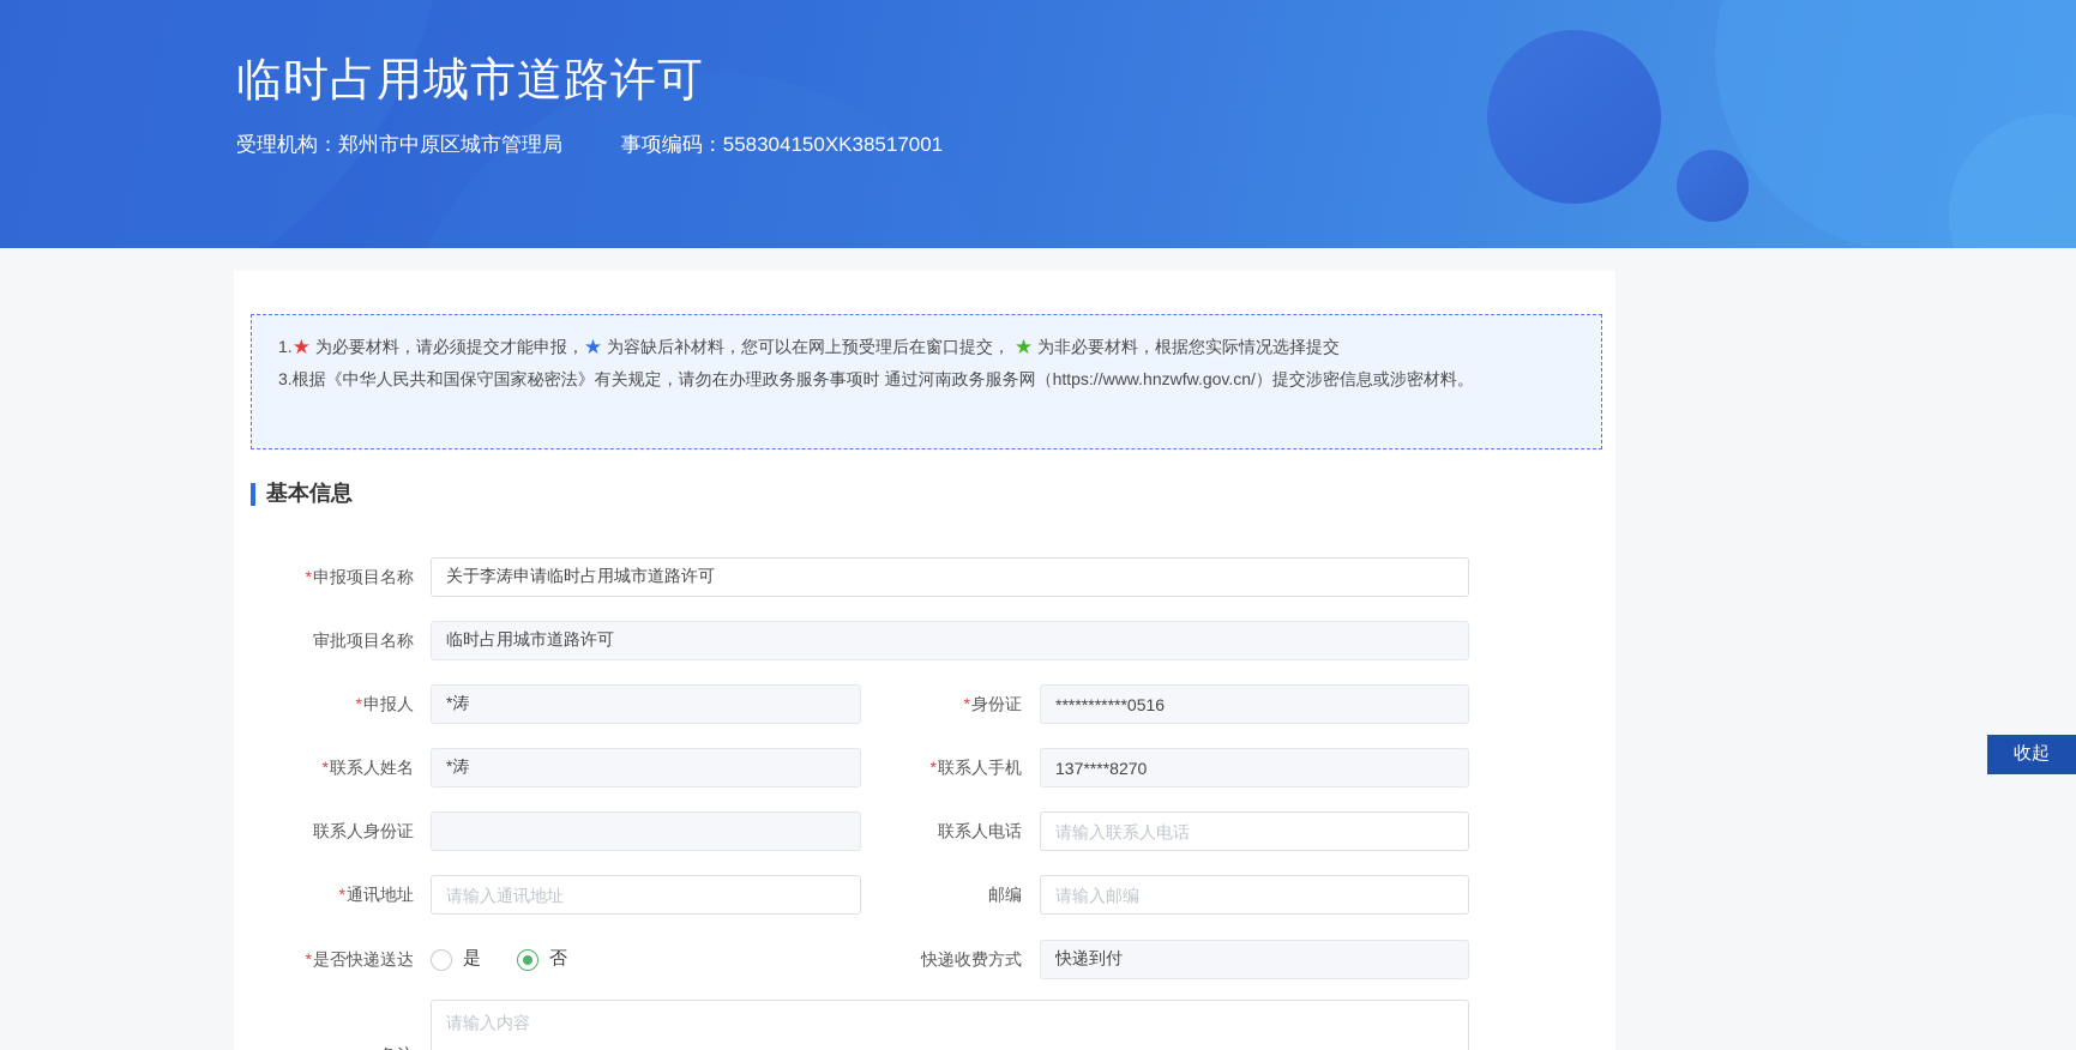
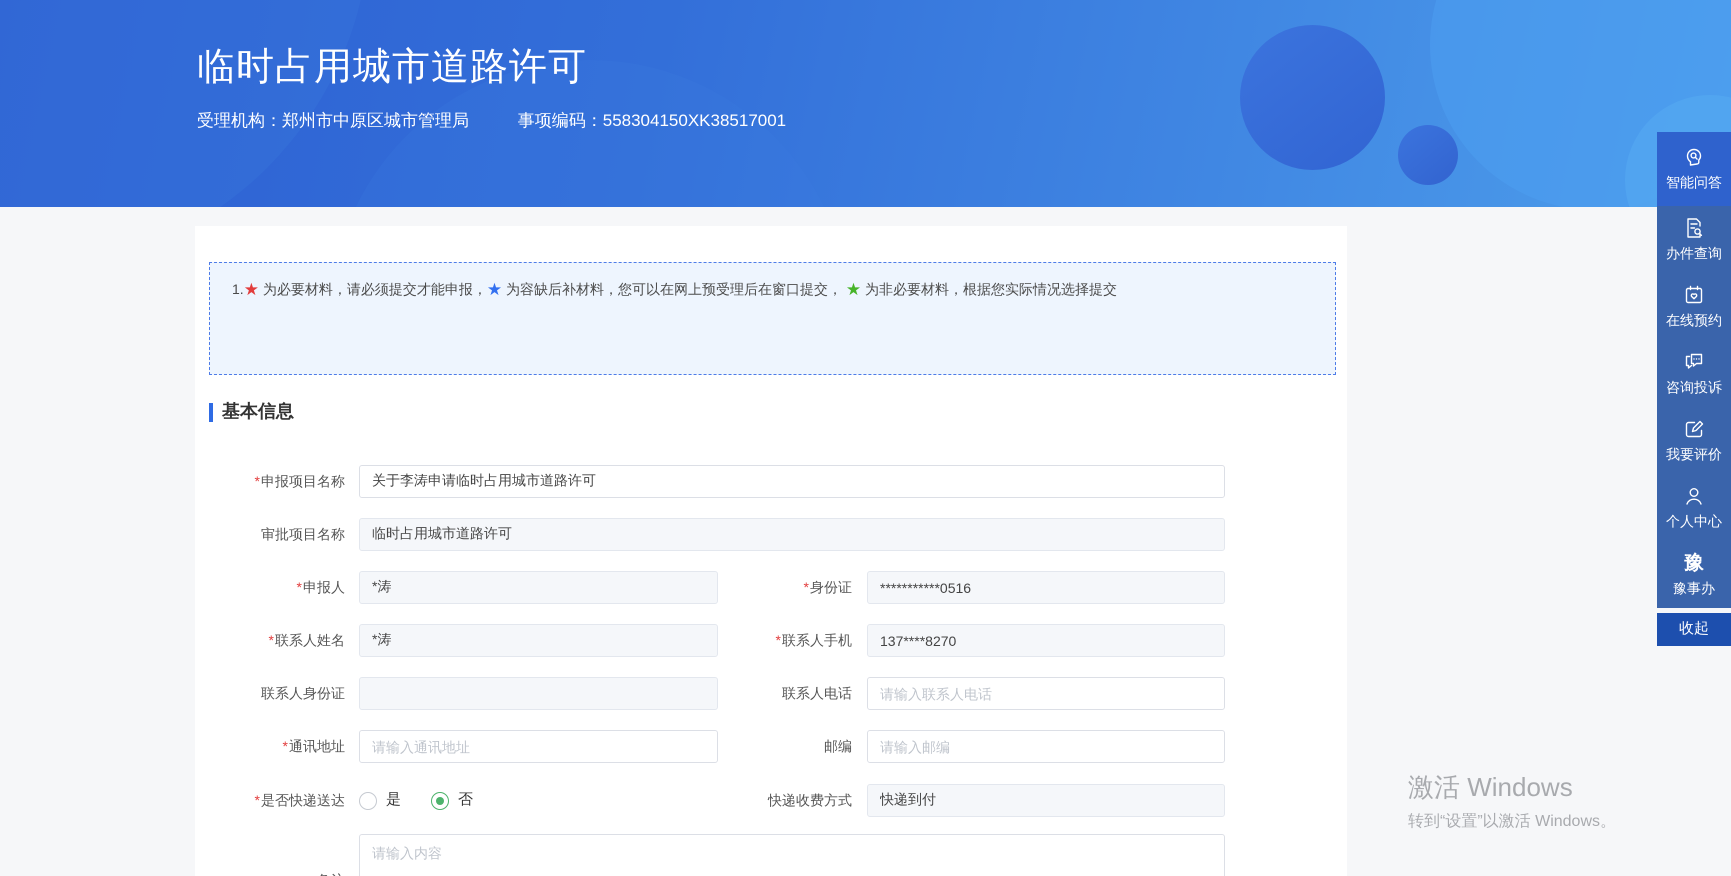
  临时占用城市道路许可
  受理机构：郑州市中原区城市管理局 事项编码：558304150XK38517001
  1.★ 为必要材料，请必须提交才能申报，★ 为容缺后补材料，您可以在网上预受理后在窗口提交， ★ 为非必要材料，根据您实际情况选择提交
- 3.根据《中华人民共和国保守国家秘密法》有关规定，请勿在办理政务服务事项时 通过河南政务服务网（https://www.hnzwfw.gov.cn/）提交涉密信息或涉密材料。
  基本信息
  *申报项目名称
  关于李涛申请临时占用城市道路许可
  审批项目名称
  临时占用城市道路许可
  *申报人
  *涛
  *身份证
  ***********0516
  *联系人姓名
  *涛
  *联系人手机
  137****8270
  联系人身份证
  联系人电话
  请输入联系人电话
  *通讯地址
  请输入通讯地址
  邮编
  请输入邮编
  *是否快递送达
  是
  否
  快递收费方式
  快递到付
  请输入内容
+ 智能问答
+ 办件查询
+ 在线预约
+ 咨询投诉
+ 我要评价
+ 个人中心
+ 豫
+ 豫事办
  收起
+ 激活 Windows
+ 转到“设置”以激活 Windows。
